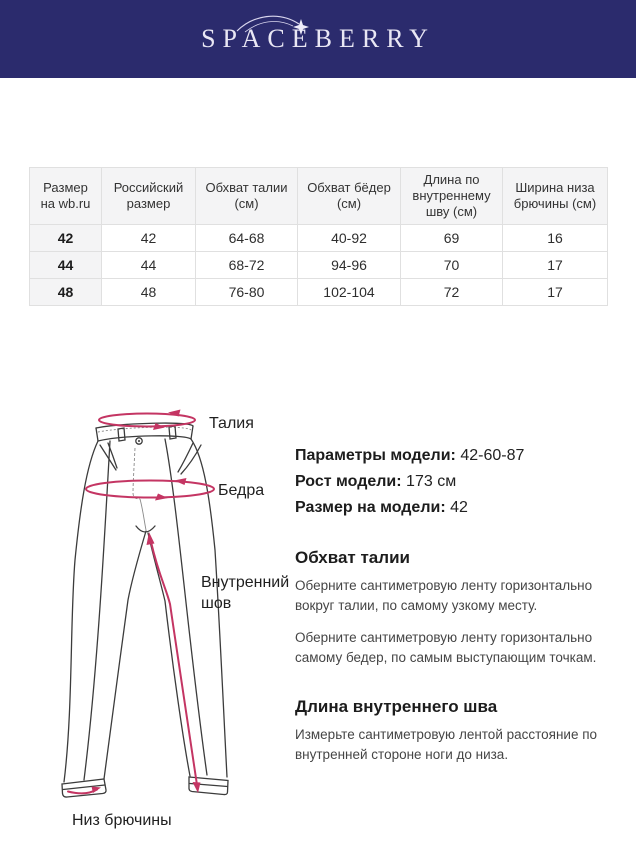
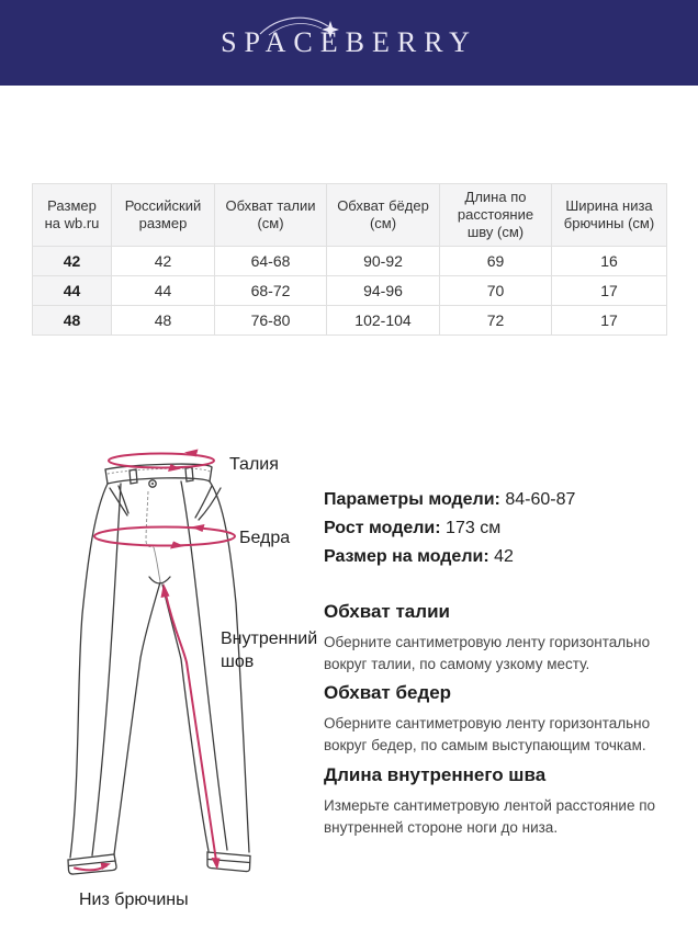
  SPACEBERRY
- Размер на wb.ru	Российский размер	Обхват талии (см)	Обхват бёдер (см)	Длина по внутреннему шву (см)	Ширина низа брючины (см)
+ Размер на wb.ru	Российский размер	Обхват талии (см)	Обхват бёдер (см)	Длина по расстояние шву (см)	Ширина низа брючины (см)
- 42	42	64-68	40-92	69	16
+ 42	42	64-68	90-92	69	16
  44	44	68-72	94-96	70	17
  48	48	76-80	102-104	72	17
  Талия
  Бедра
  Внутренний шов
  Низ брючины
- Параметры модели: 42-60-87
+ Параметры модели: 84-60-87
  Рост модели: 173 см
  Размер на модели: 42
  Обхват талии
  Оберните сантиметровую ленту горизонтально вокруг талии, по самому узкому месту.
+ Обхват бедер
- Оберните сантиметровую ленту горизонтально самому бедер, по самым выступающим точкам.
+ Оберните сантиметровую ленту горизонтально вокруг бедер, по самым выступающим точкам.
  Длина внутреннего шва
  Измерьте сантиметровую лентой расстояние по внутренней стороне ноги до низа.
